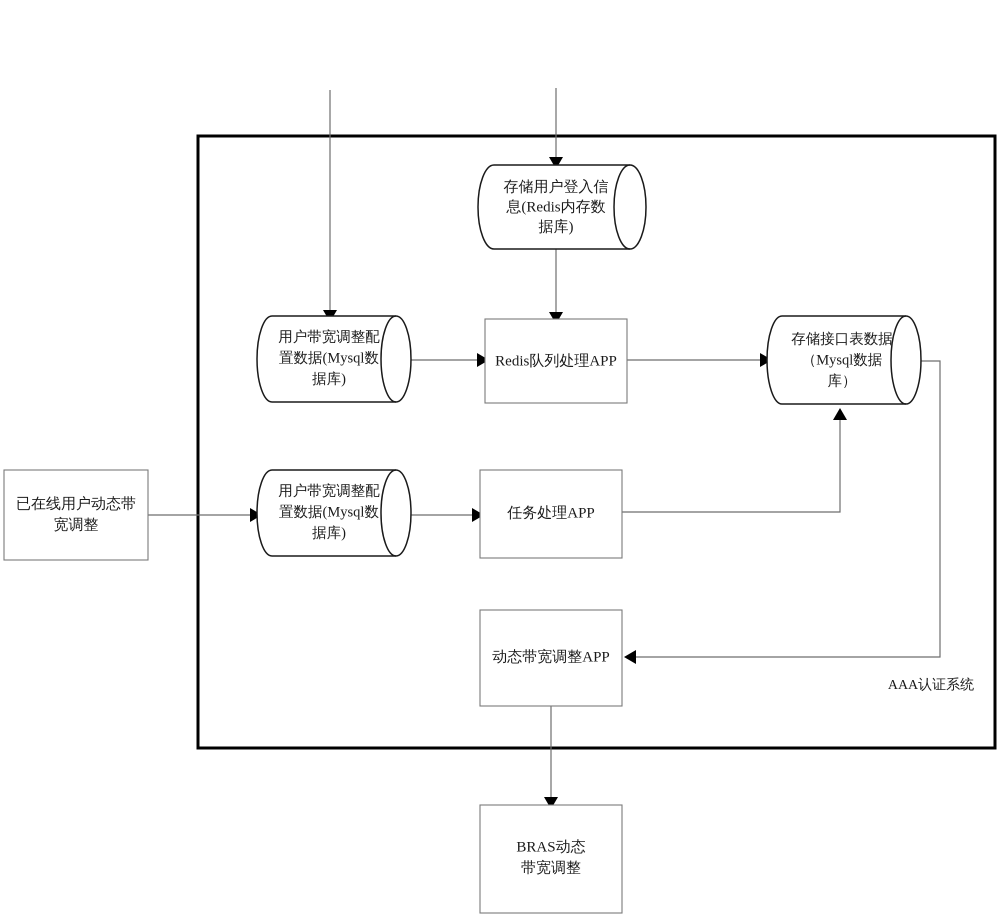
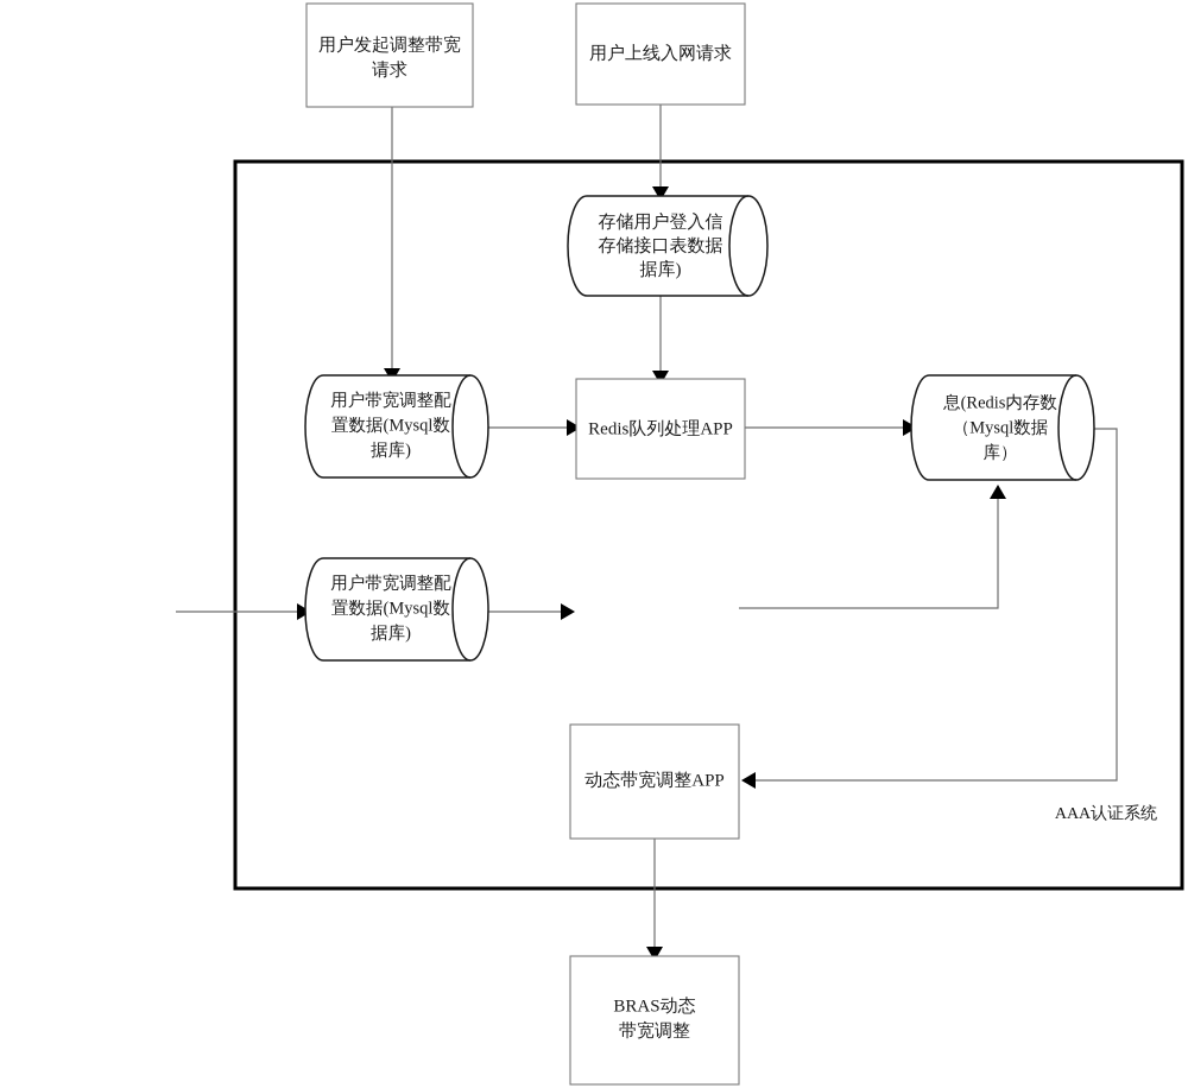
+ 用户发起调整带宽
+ 请求
+ 用户上线入网请求
  存储用户登入信
- 息(Redis内存数
+ 存储接口表数据
  据库)
  用户带宽调整配
  置数据(Mysql数
  据库)
  Redis队列处理APP
- 存储接口表数据
+ 息(Redis内存数
  （Mysql数据
  库）
- 已在线用户动态带
- 宽调整
  用户带宽调整配
  置数据(Mysql数
  据库)
- 任务处理APP
  动态带宽调整APP
  BRAS动态
  带宽调整
  AAA认证系统
